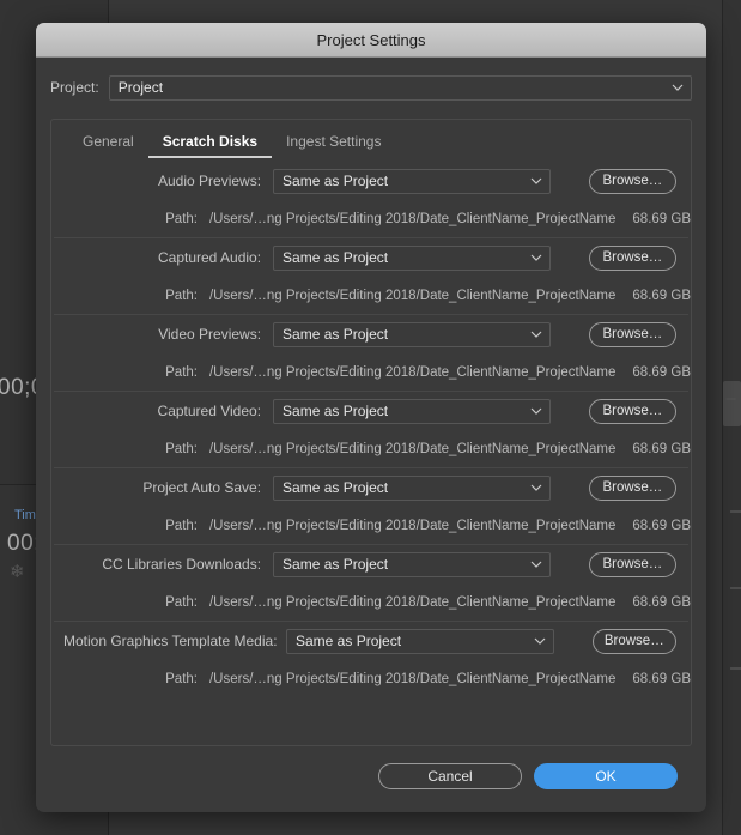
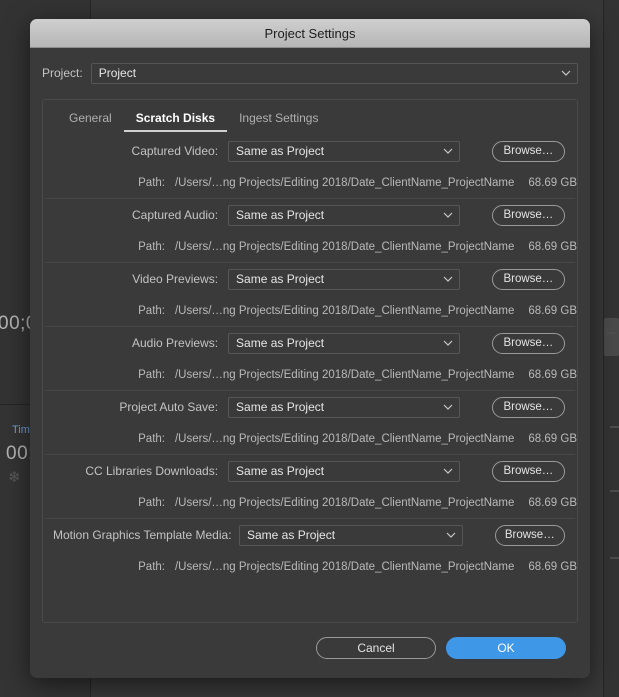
  00;
  Tim
  ❄
  Project Settings
  Project:
  Project
  General
  Scratch Disks
  Ingest Settings
- Audio Previews:
+ Captured Video:
  Same as Project
  Browse…
  Path:
  /Users/…ng Projects/Editing 2018/Date_ClientName_ProjectName
  68.69 GB
  Captured Audio:
  Same as Project
  Browse…
  Path:
  /Users/…ng Projects/Editing 2018/Date_ClientName_ProjectName
  68.69 GB
  Video Previews:
  Same as Project
  Browse…
  Path:
  /Users/…ng Projects/Editing 2018/Date_ClientName_ProjectName
  68.69 GB
- Captured Video:
+ Audio Previews:
  Same as Project
  Browse…
  Path:
  /Users/…ng Projects/Editing 2018/Date_ClientName_ProjectName
  68.69 GB
  Project Auto Save:
  Same as Project
  Browse…
  Path:
  /Users/…ng Projects/Editing 2018/Date_ClientName_ProjectName
  68.69 GB
  CC Libraries Downloads:
  Same as Project
  Browse…
  Path:
  /Users/…ng Projects/Editing 2018/Date_ClientName_ProjectName
  68.69 GB
  Motion Graphics Template Media:
  Same as Project
  Browse…
  Path:
  /Users/…ng Projects/Editing 2018/Date_ClientName_ProjectName
  68.69 GB
  Cancel
  OK
